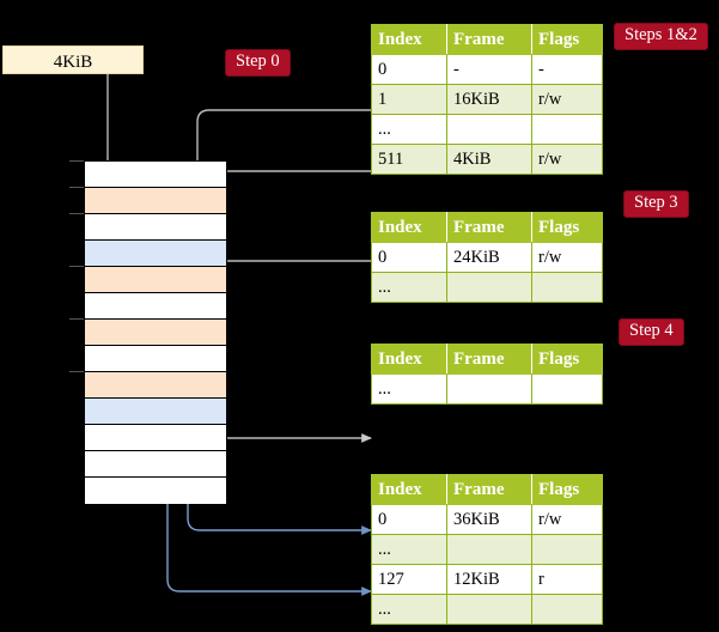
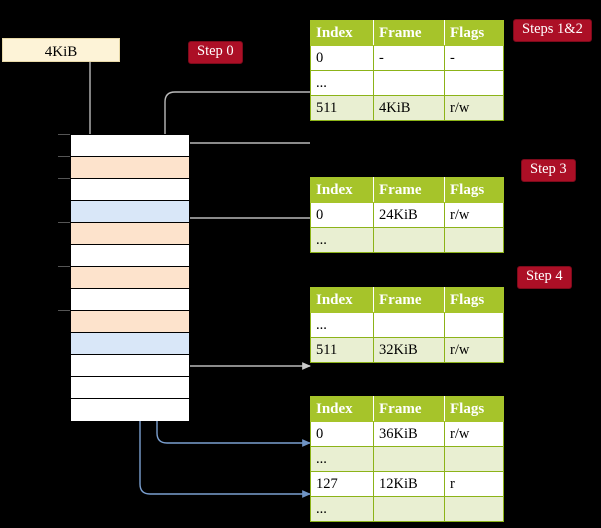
  4KiB
  Step 0
  Steps 1&2
  Step 3
  Step 4
  Index	Frame	Flags
  0	-	-
- 1	16KiB	r/w
  ...
  511	4KiB	r/w
  Index	Frame	Flags
  0	24KiB	r/w
  ...
  Index	Frame	Flags
  ...
+ 511	32KiB	r/w
  Index	Frame	Flags
  0	36KiB	r/w
  ...
  127	12KiB	r
  ...
